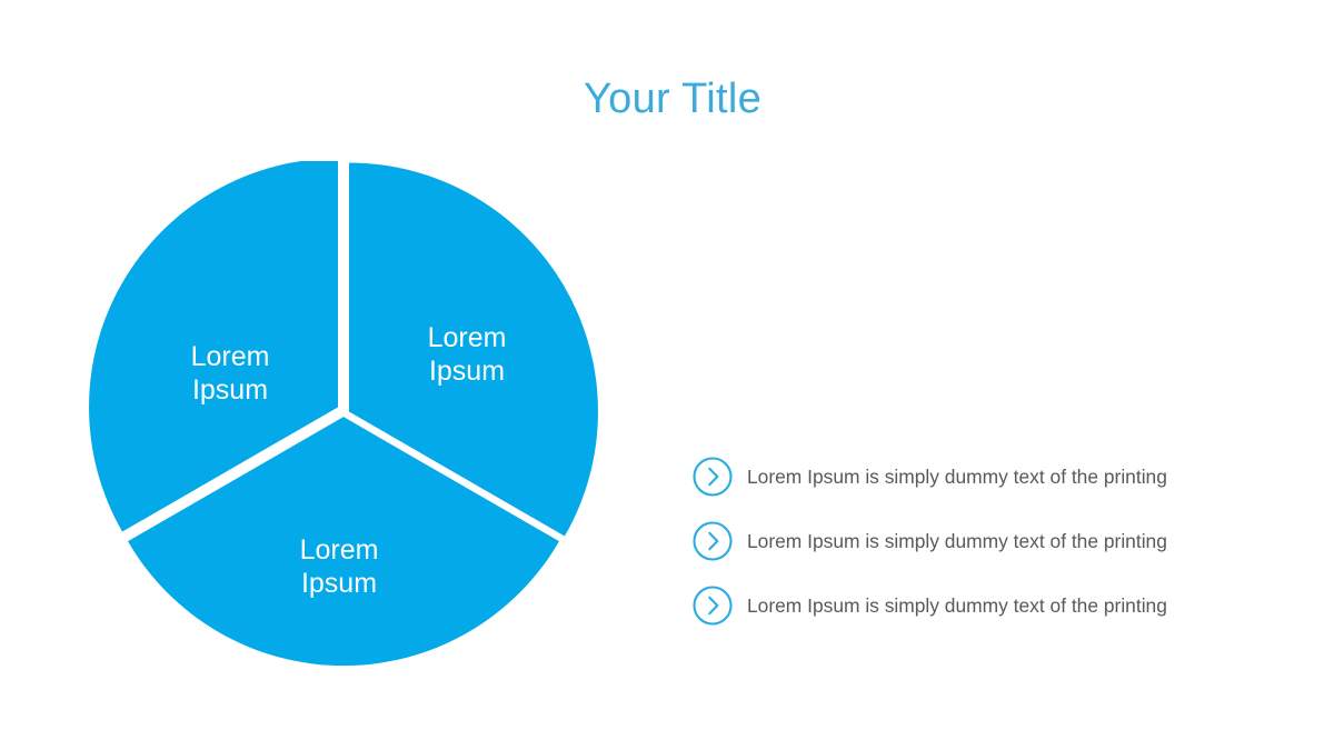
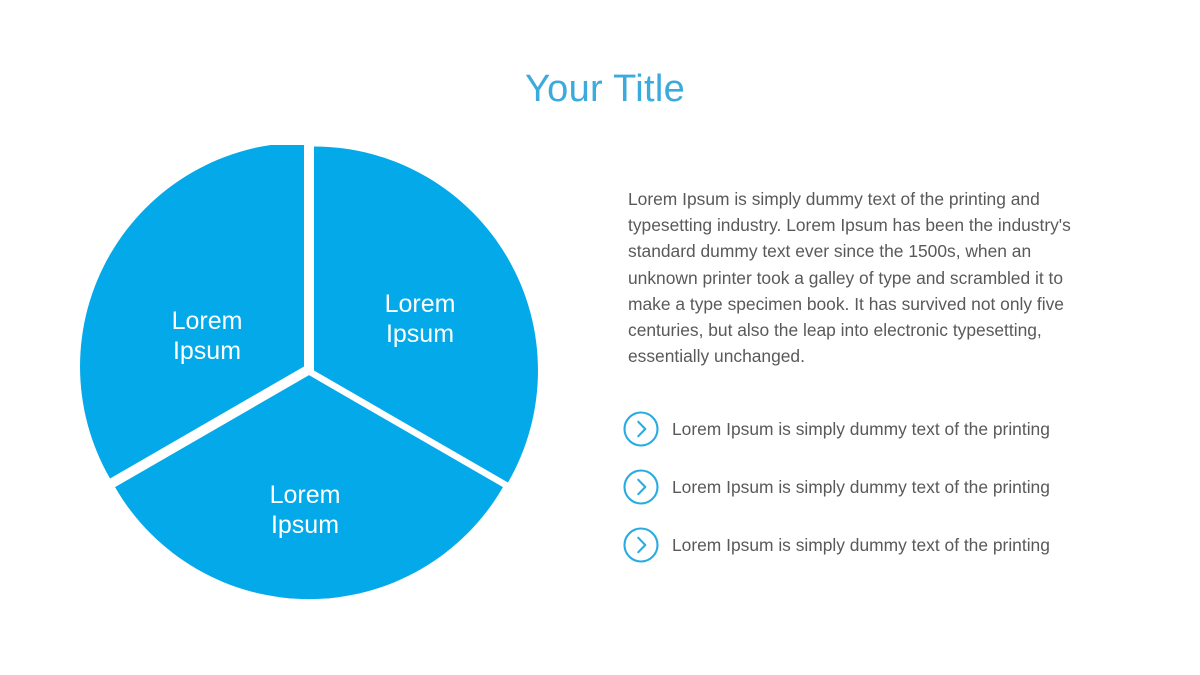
  Your Title
  Lorem
  Ipsum
  Lorem
  Ipsum
  Lorem
  Ipsum
+ Lorem Ipsum is simply dummy text of the printing and typesetting industry. Lorem Ipsum has been the industry's standard dummy text ever since the 1500s, when an unknown printer took a galley of type and scrambled it to make a type specimen book. It has survived not only five centuries, but also the leap into electronic typesetting, essentially unchanged.
  Lorem Ipsum is simply dummy text of the printing
  Lorem Ipsum is simply dummy text of the printing
  Lorem Ipsum is simply dummy text of the printing
